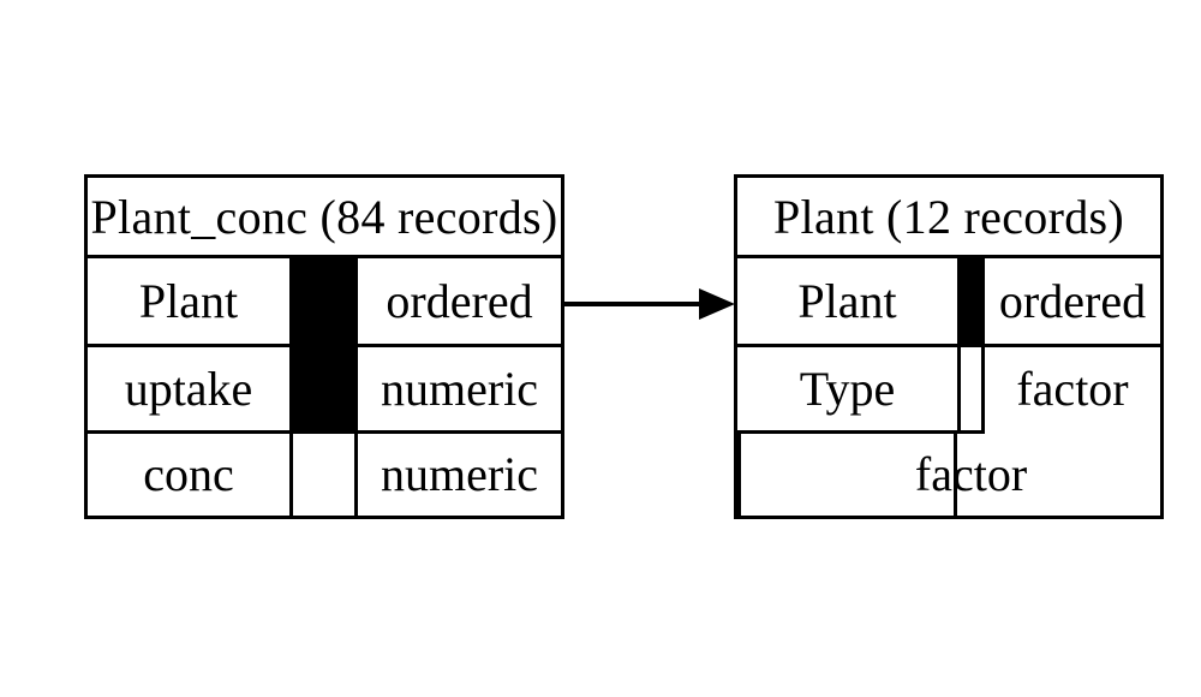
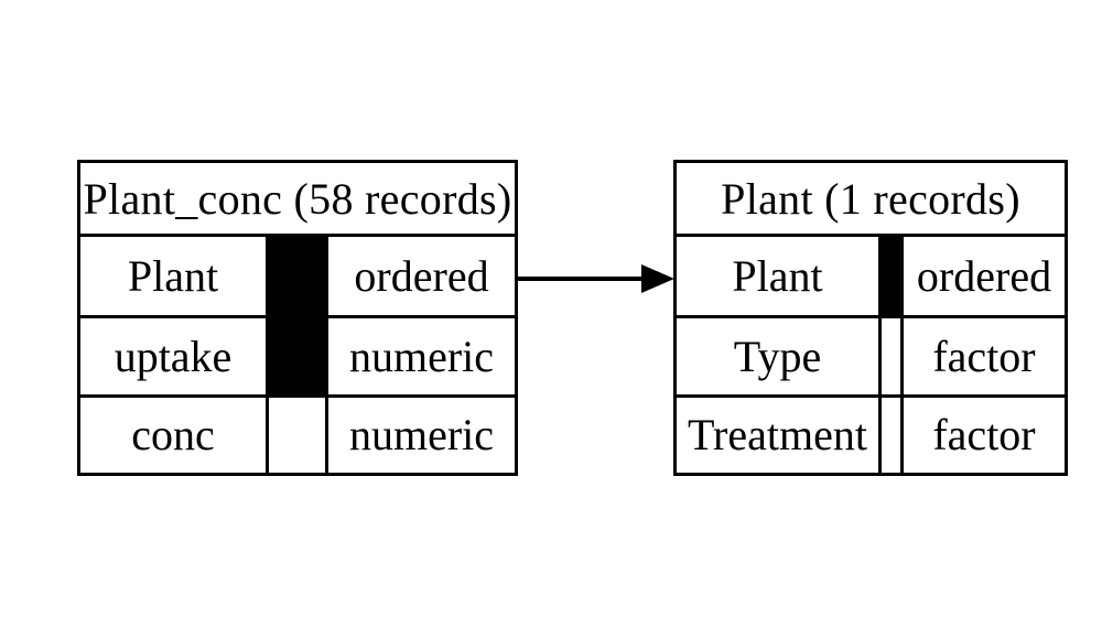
- Plant_conc (84 records)
+ Plant_conc (58 records)
  Plant
  ordered
  uptake
  numeric
  conc
  numeric
- Plant (12 records)
+ Plant (1 records)
  Plant
  ordered
  Type
  factor
+ Treatment
  factor
